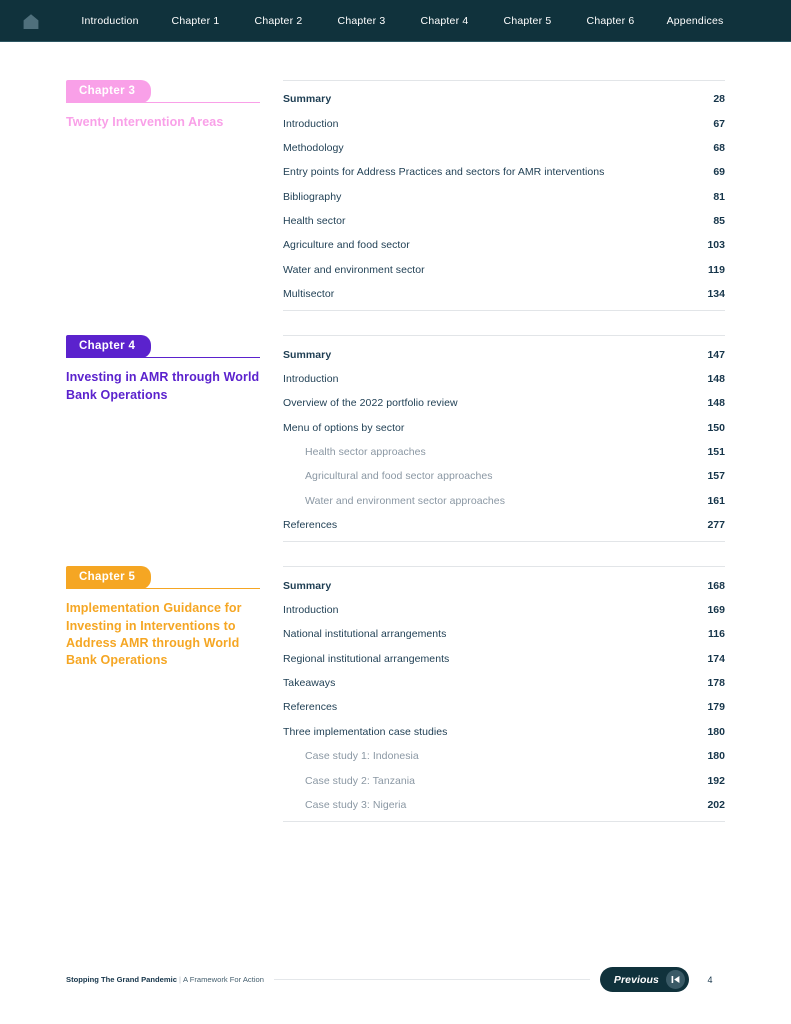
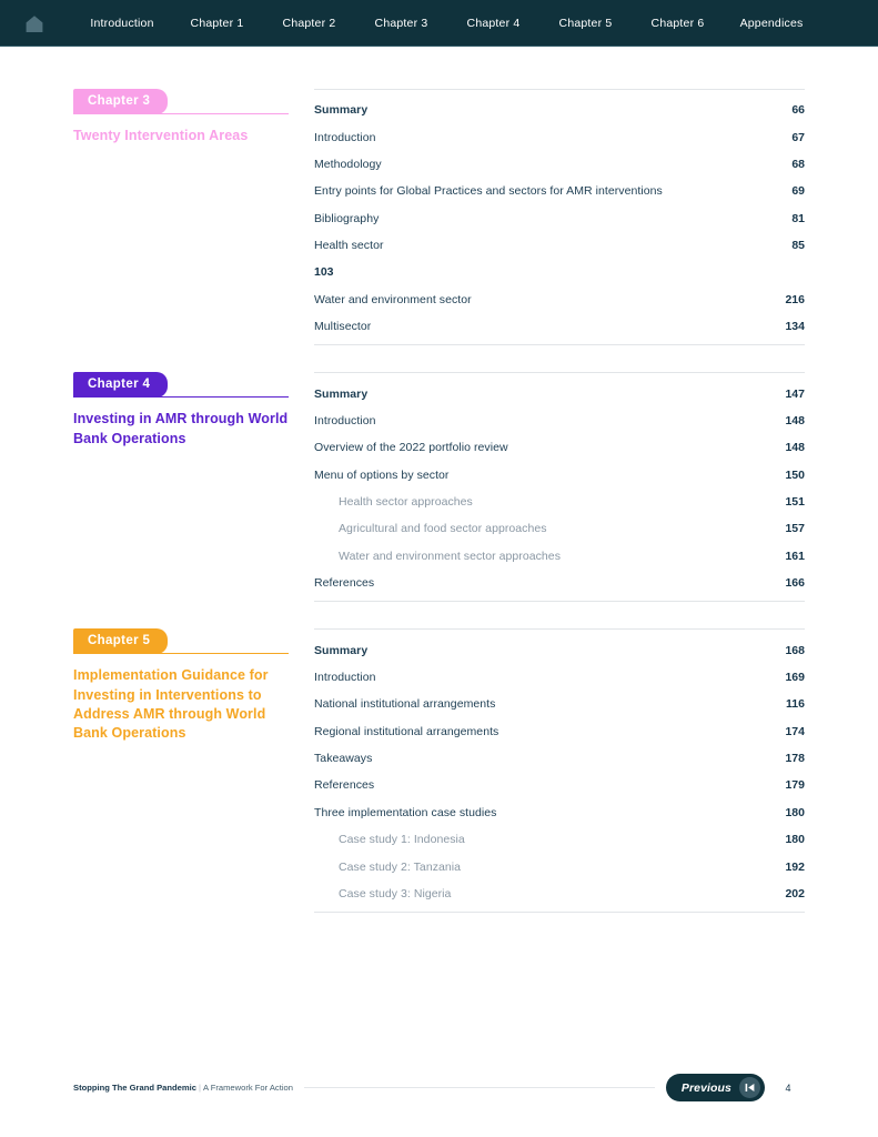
  Introduction
  Chapter 1
  Chapter 2
  Chapter 3
  Chapter 4
  Chapter 5
  Chapter 6
  Appendices
  Chapter 3
  Twenty Intervention Areas
  Summary
- 28
+ 66
  Introduction
  67
  Methodology
  68
- Entry points for Address Practices and sectors for AMR interventions
+ Entry points for Global Practices and sectors for AMR interventions
  69
  Bibliography
  81
  Health sector
  85
- Agriculture and food sector
  103
  Water and environment sector
- 119
+ 216
  Multisector
  134
  Chapter 4
  Investing in AMR through World Bank Operations
  Summary
  147
  Introduction
  148
  Overview of the 2022 portfolio review
  148
  Menu of options by sector
  150
  Health sector approaches
  151
  Agricultural and food sector approaches
  157
  Water and environment sector approaches
  161
  References
- 277
+ 166
  Chapter 5
  Implementation Guidance for Investing in Interventions to Address AMR through World Bank Operations
  Summary
  168
  Introduction
  169
  National institutional arrangements
  116
  Regional institutional arrangements
  174
  Takeaways
  178
  References
  179
  Three implementation case studies
  180
  Case study 1: Indonesia
  180
  Case study 2: Tanzania
  192
  Case study 3: Nigeria
  202
  Stopping The Grand Pandemic | A Framework For Action
  Previous
  4
